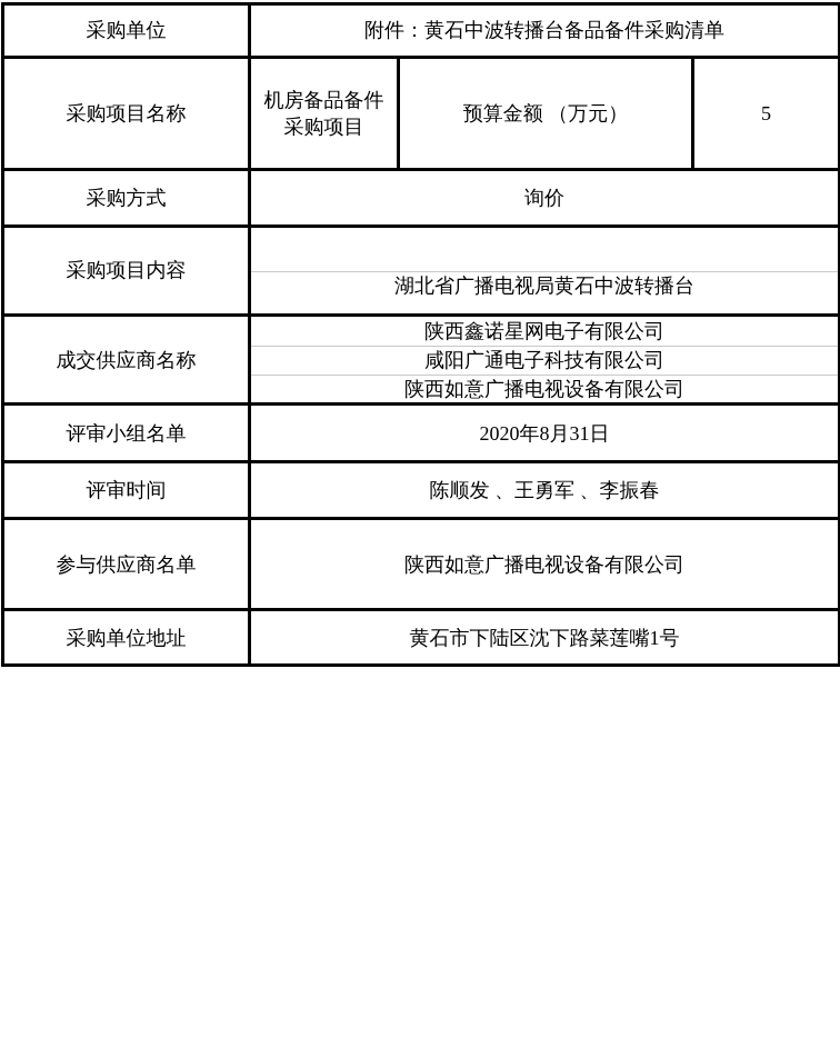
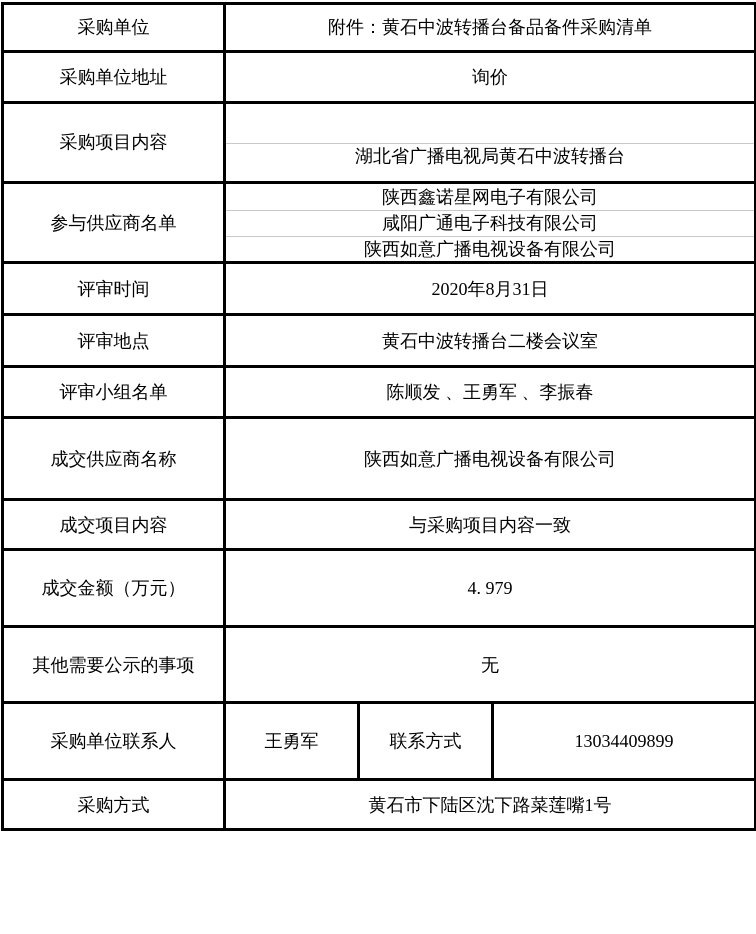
  采购单位	附件：黄石中波转播台备品备件采购清单
- 采购项目名称	机房备品备件 采购项目	预算金额 （万元）	5
- 采购方式	询价
+ 采购单位地址	询价
  采购项目内容	湖北省广播电视局黄石中波转播台
- 成交供应商名称	陕西鑫诺星网电子有限公司 咸阳广通电子科技有限公司 陕西如意广播电视设备有限公司
+ 参与供应商名单	陕西鑫诺星网电子有限公司 咸阳广通电子科技有限公司 陕西如意广播电视设备有限公司
- 评审小组名单	2020年8月31日
+ 评审时间	2020年8月31日
+ 评审地点	黄石中波转播台二楼会议室
- 评审时间	陈顺发 、王勇军 、李振春
+ 评审小组名单	陈顺发 、王勇军 、李振春
- 参与供应商名单	陕西如意广播电视设备有限公司
+ 成交供应商名称	陕西如意广播电视设备有限公司
+ 成交项目内容	与采购项目内容一致
+ 成交金额（万元）	4. 979
+ 其他需要公示的事项	无
+ 采购单位联系人	王勇军	联系方式	13034409899
- 采购单位地址	黄石市下陆区沈下路菜莲嘴1号
+ 采购方式	黄石市下陆区沈下路菜莲嘴1号
